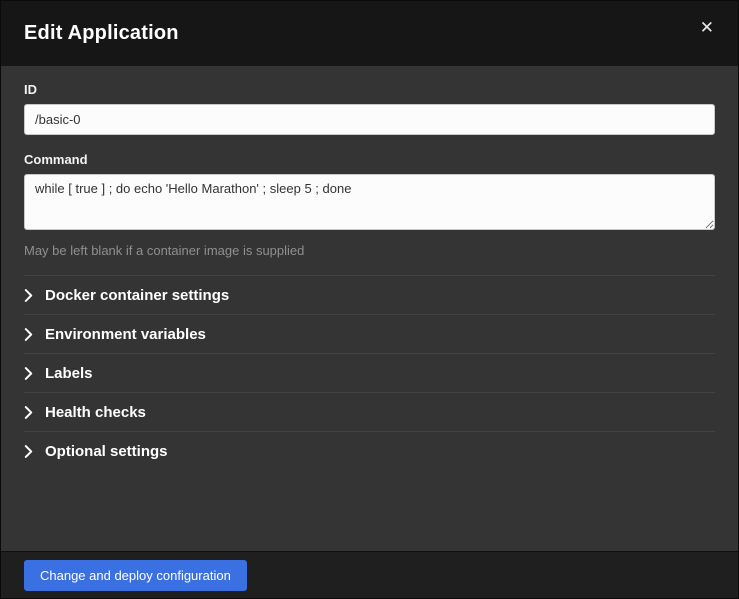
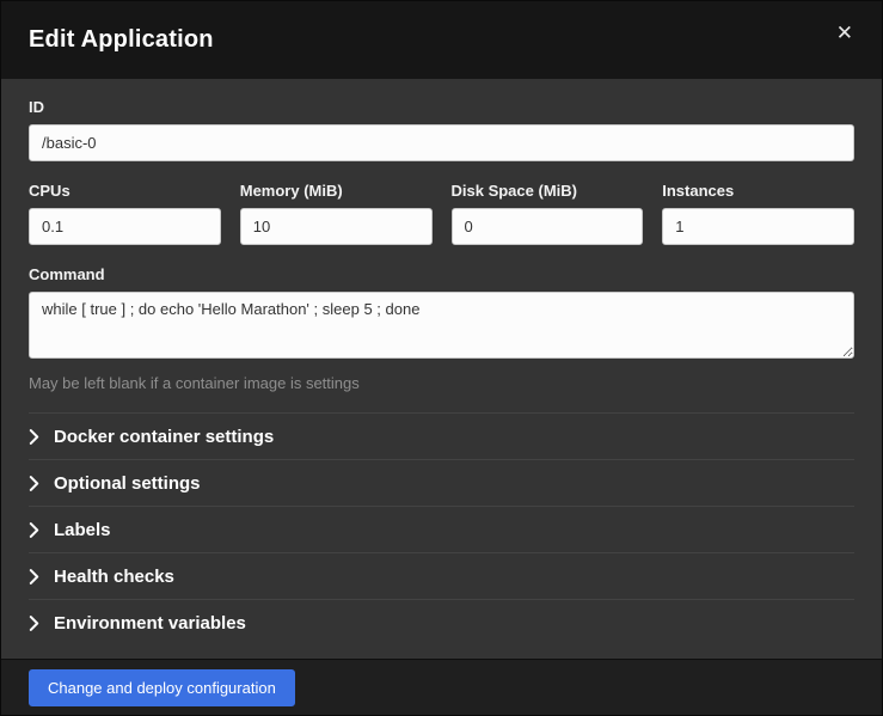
  Edit Application
  ✕
  ID
  /basic-0
+ CPUs
+ 0.1
+ Memory (MiB)
+ 10
+ Disk Space (MiB)
+ 0
+ Instances
+ 1
  Command
  while [ true ] ; do echo 'Hello Marathon' ; sleep 5 ; done
- May be left blank if a container image is supplied
+ May be left blank if a container image is settings
  Docker container settings
- Environment variables
+ Optional settings
  Labels
  Health checks
- Optional settings
+ Environment variables
  Change and deploy configuration
